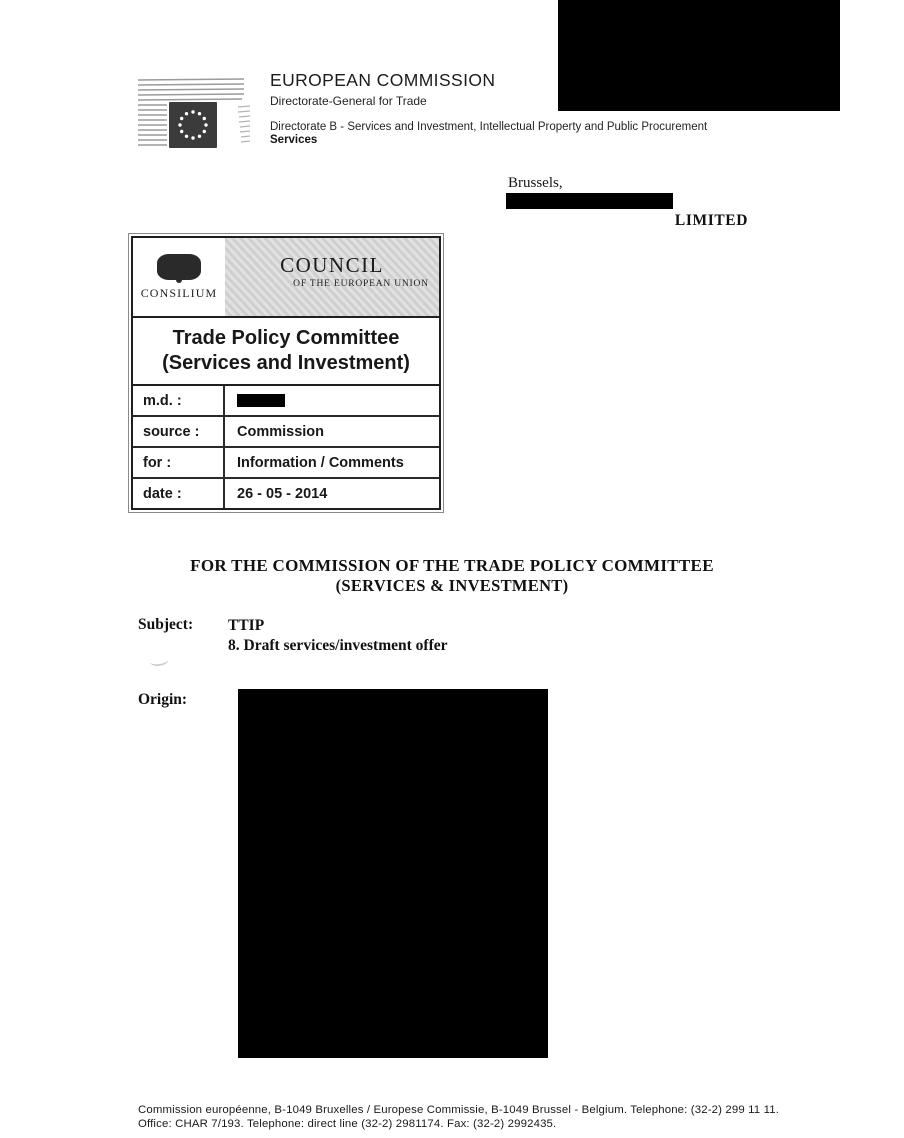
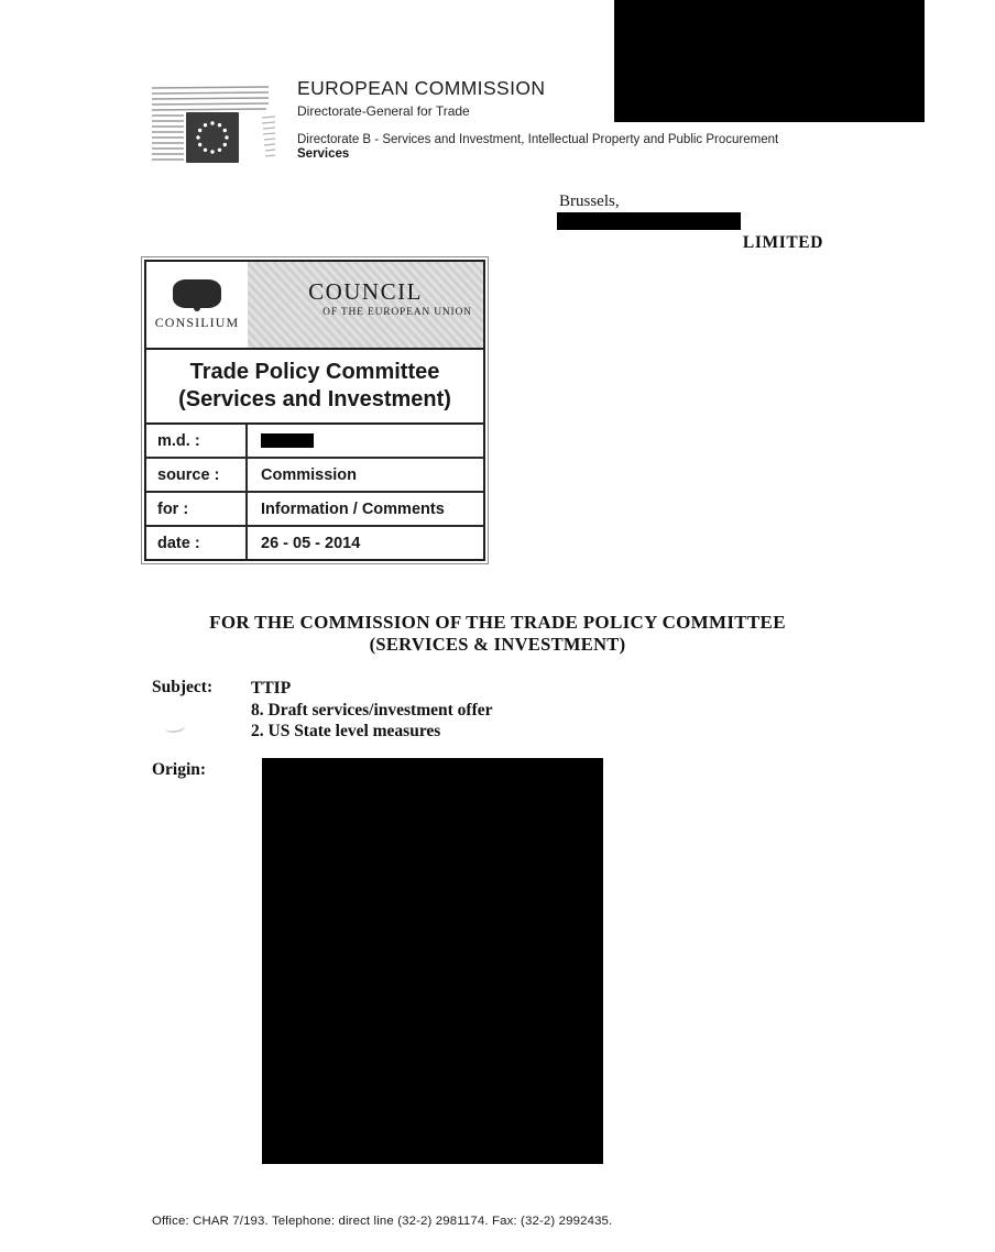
  EUROPEAN COMMISSION
  Directorate-General for Trade
  Directorate B - Services and Investment, Intellectual Property and Public Procurement
  Services
  Brussels,
  LIMITED
  CONSILIUM
  COUNCIL
  OF THE EUROPEAN UNION
  Trade Policy Committee
  (Services and Investment)
  m.d. :
  source :
  Commission
  for :
  Information / Comments
  date :
  26 - 05 - 2014
  FOR THE COMMISSION OF THE TRADE POLICY COMMITTEE
  (SERVICES & INVESTMENT)
  Subject:
  TTIP
  8. Draft services/investment offer
+ 2. US State level measures
  Origin:
- Commission européenne, B-1049 Bruxelles / Europese Commissie, B-1049 Brussel - Belgium. Telephone: (32-2) 299 11 11.
  Office: CHAR 7/193. Telephone: direct line (32-2) 2981174. Fax: (32-2) 2992435.
